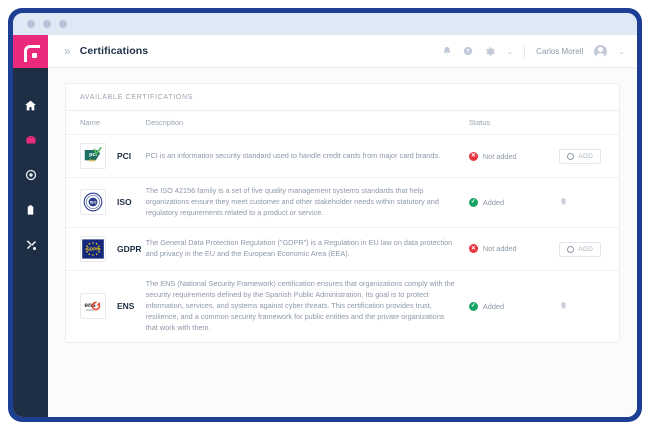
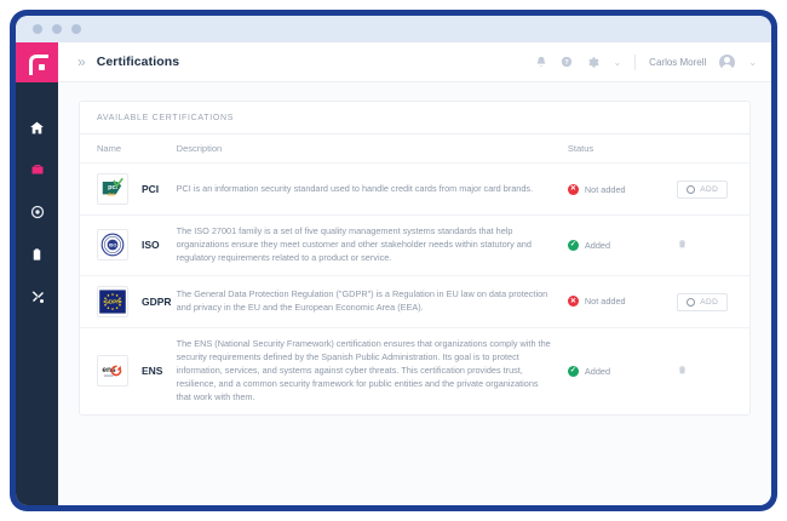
  »
  Certifications
  ⌄
  Carlos Morell
  ⌄
  Name	Description	Status
  PCI	PCI is an information security standard used to handle credit cards from major card brands.	Not added
- ISO	The ISO 42156 family is a set of five quality management systems standards that help organizations ensure they meet customer and other stakeholder needs within statutory and regulatory requirements related to a product or service.	Added
+ ISO	The ISO 27001 family is a set of five quality management systems standards that help organizations ensure they meet customer and other stakeholder needs within statutory and regulatory requirements related to a product or service.	Added
  GDPR	The General Data Protection Regulation ("GDPR") is a Regulation in EU law on data protection and privacy in the EU and the European Economic Area (EEA).	Not added
  ENS	The ENS (National Security Framework) certification ensures that organizations comply with the security requirements defined by the Spanish Public Administration. Its goal is to protect information, services, and systems against cyber threats. This certification provides trust, resilience, and a common security framework for public entities and the private organizations that work with them.	Added
